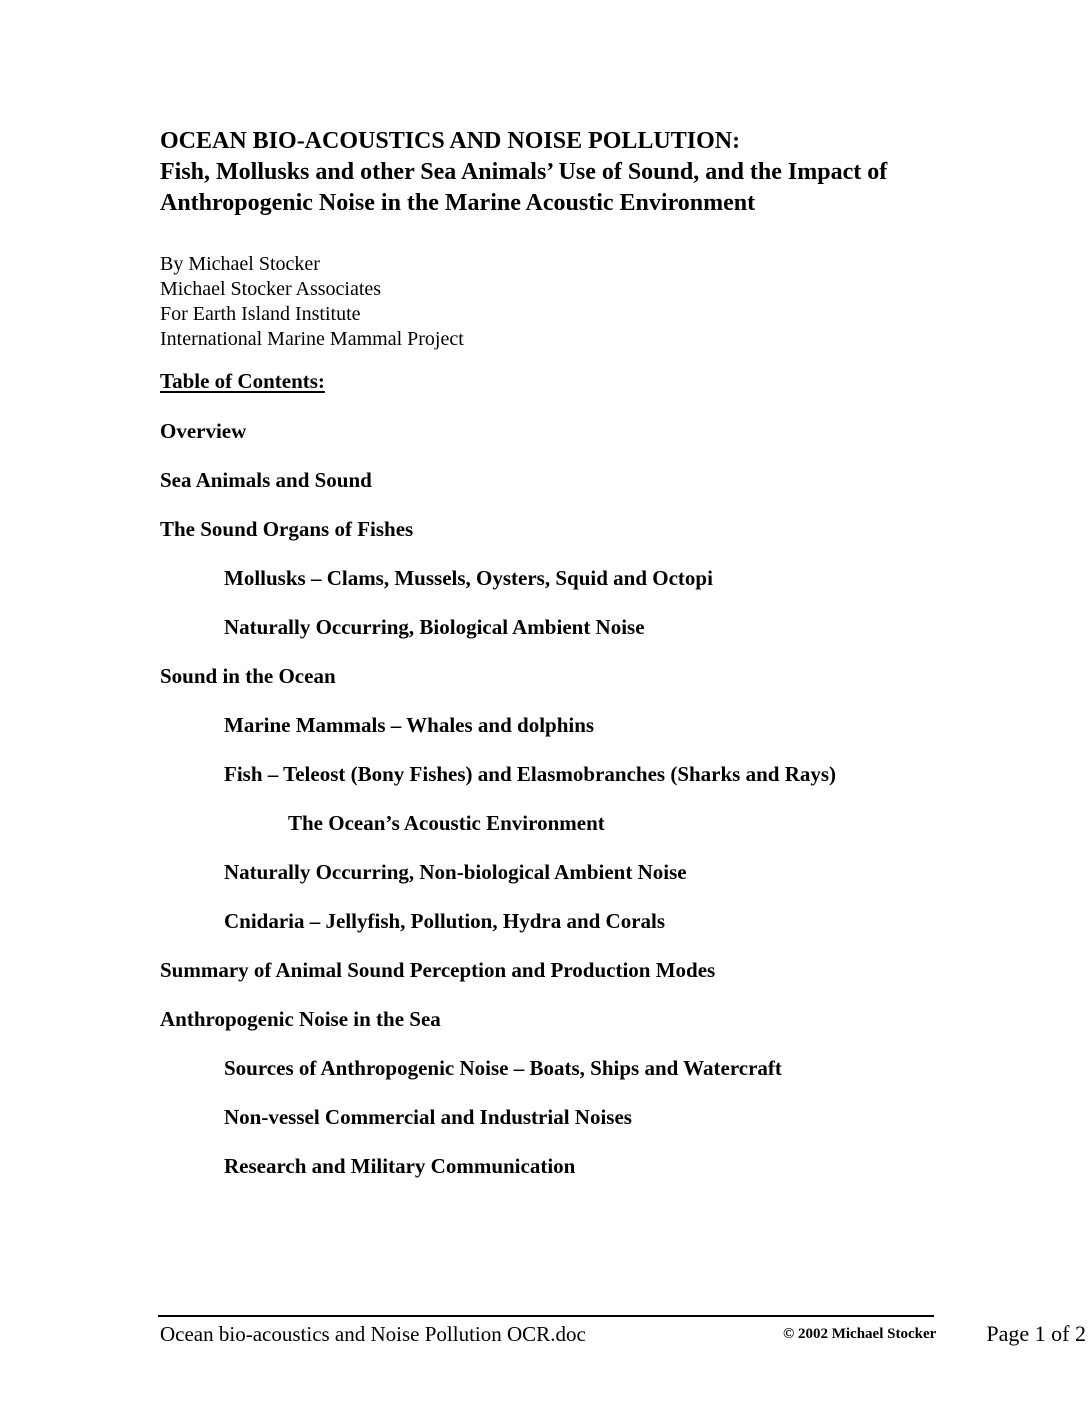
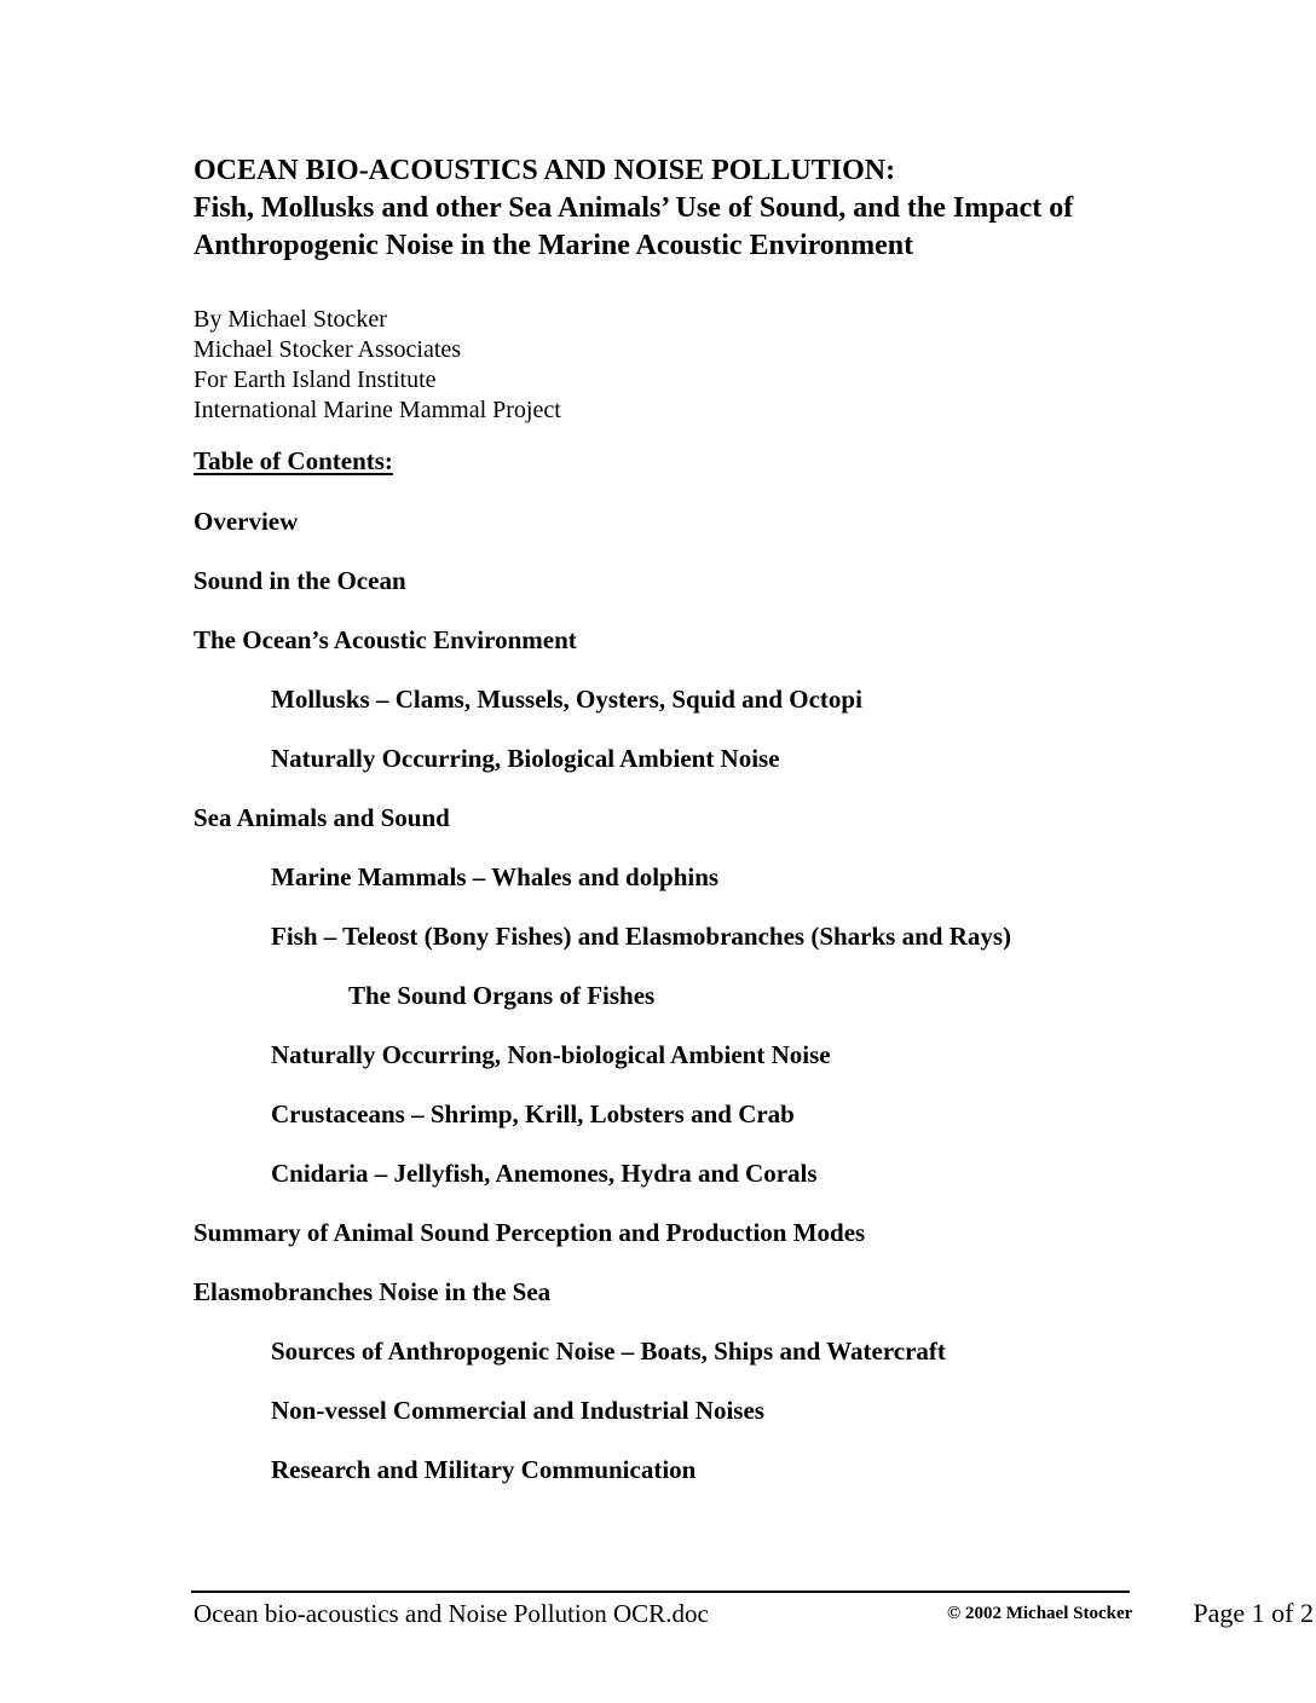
  OCEAN BIO-ACOUSTICS AND NOISE POLLUTION:
  Fish, Mollusks and other Sea Animals’ Use of Sound, and the Impact of
  Anthropogenic Noise in the Marine Acoustic Environment
  By Michael Stocker
  Michael Stocker Associates
  For Earth Island Institute
  International Marine Mammal Project
  Table of Contents:
  Overview
- Sea Animals and Sound
+ Sound in the Ocean
- The Sound Organs of Fishes
+ The Ocean’s Acoustic Environment
  Mollusks – Clams, Mussels, Oysters, Squid and Octopi
  Naturally Occurring, Biological Ambient Noise
- Sound in the Ocean
+ Sea Animals and Sound
  Marine Mammals – Whales and dolphins
  Fish – Teleost (Bony Fishes) and Elasmobranches (Sharks and Rays)
- The Ocean’s Acoustic Environment
+ The Sound Organs of Fishes
  Naturally Occurring, Non-biological Ambient Noise
+ Crustaceans – Shrimp, Krill, Lobsters and Crab
- Cnidaria – Jellyfish, Pollution, Hydra and Corals
+ Cnidaria – Jellyfish, Anemones, Hydra and Corals
  Summary of Animal Sound Perception and Production Modes
- Anthropogenic Noise in the Sea
+ Elasmobranches Noise in the Sea
  Sources of Anthropogenic Noise – Boats, Ships and Watercraft
  Non-vessel Commercial and Industrial Noises
  Research and Military Communication
  Ocean bio-acoustics and Noise Pollution OCR.doc
  © 2002 Michael Stocker
  Page 1 of 2
